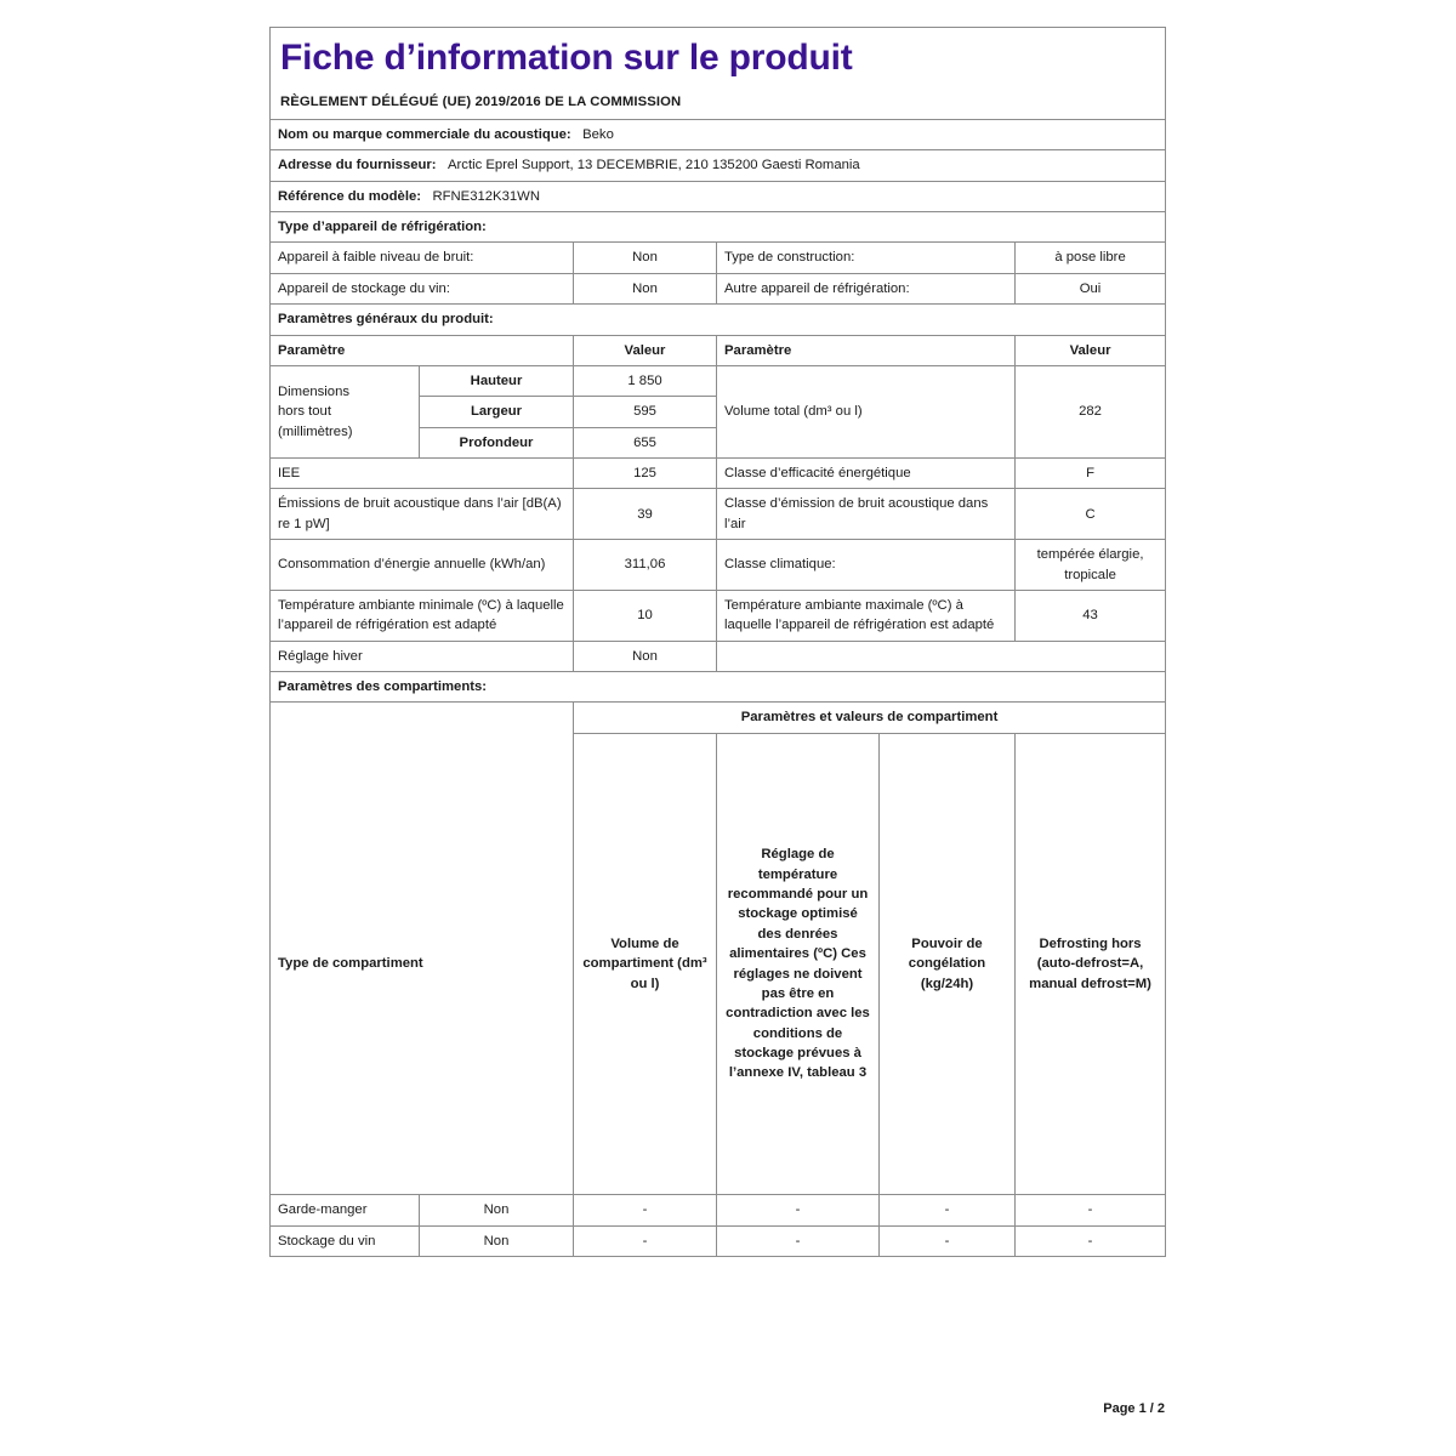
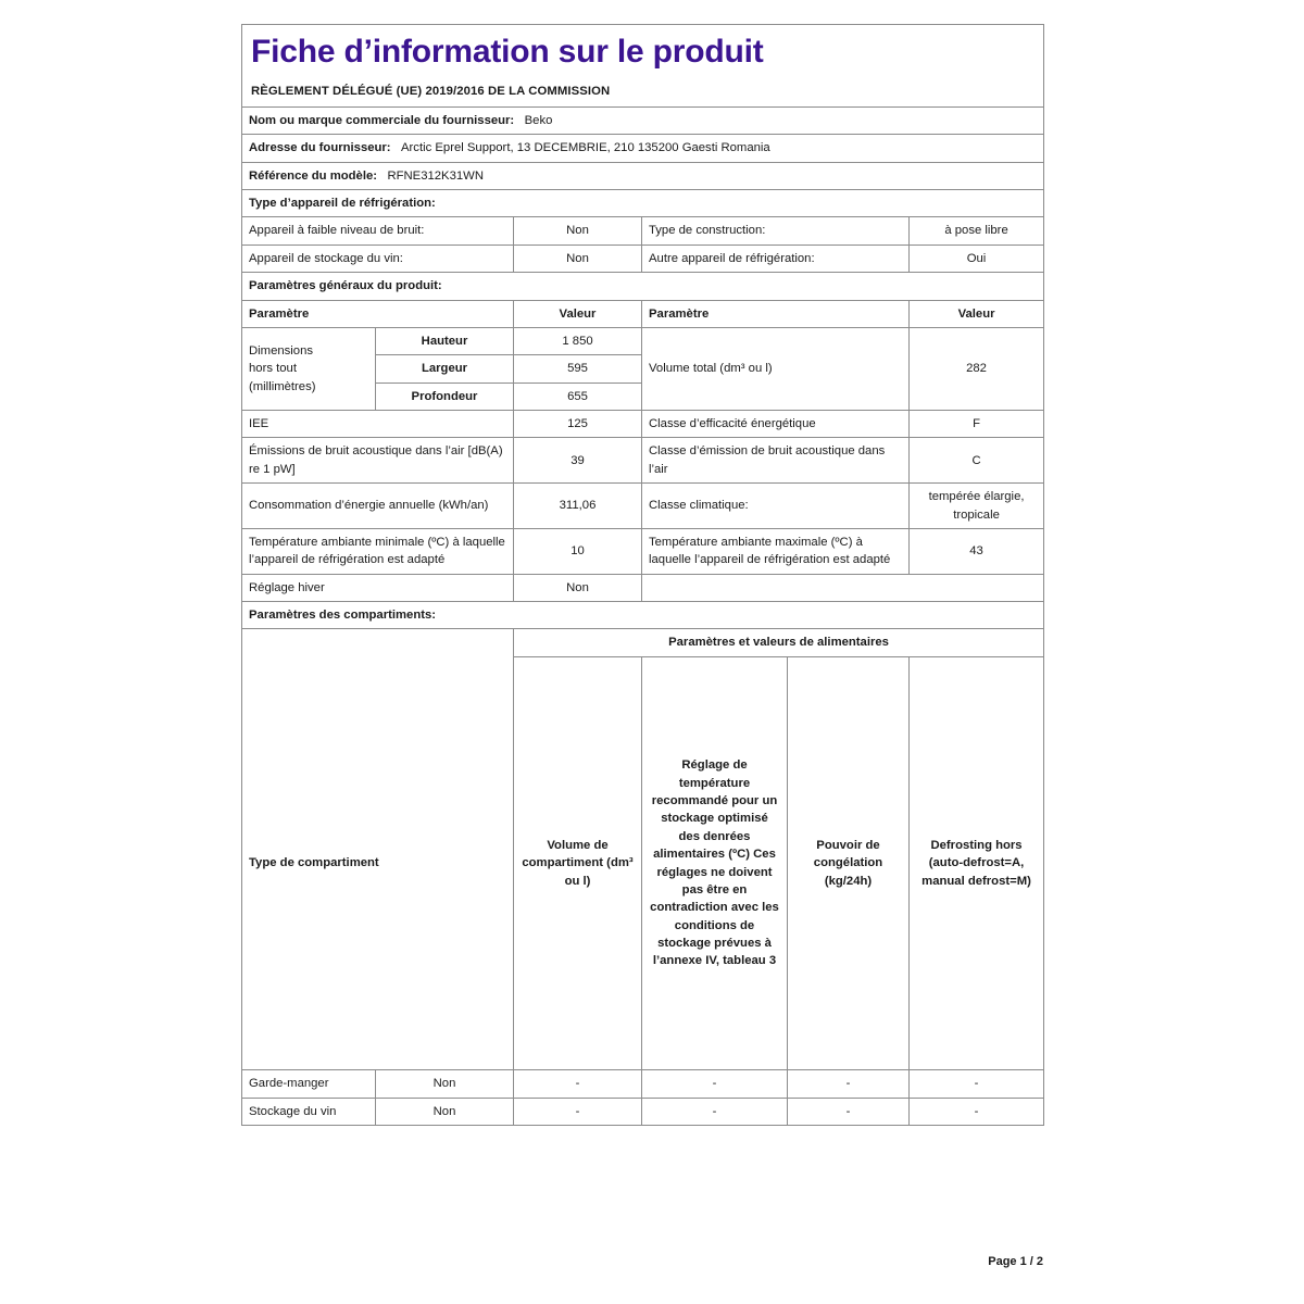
  Fiche d’information sur le produit RÈGLEMENT DÉLÉGUÉ (UE) 2019/2016 DE LA COMMISSION
- Nom ou marque commerciale du acoustique: Beko
+ Nom ou marque commerciale du fournisseur: Beko
  Adresse du fournisseur: Arctic Eprel Support, 13 DECEMBRIE, 210 135200 Gaesti Romania
  Référence du modèle: RFNE312K31WN
  Type d’appareil de réfrigération:
  Appareil à faible niveau de bruit:	Non	Type de construction:	à pose libre
  Appareil de stockage du vin:	Non	Autre appareil de réfrigération:	Oui
  Paramètres généraux du produit:
  Paramètre	Valeur	Paramètre	Valeur
  Dimensions hors tout (millimètres)	Hauteur	1 850	Volume total (dm³ ou l)	282
  Largeur	595
  Profondeur	655
  IEE	125	Classe d’efficacité énergétique	F
  Émissions de bruit acoustique dans l’air [dB(A) re 1 pW]	39	Classe d’émission de bruit acoustique dans l’air	C
  Consommation d’énergie annuelle (kWh/an)	311,06	Classe climatique:	tempérée élargie, tropicale
  Température ambiante minimale (ºC) à laquelle l’appareil de réfrigération est adapté	10	Température ambiante maximale (ºC) à laquelle l’appareil de réfrigération est adapté	43
  Réglage hiver	Non
  Paramètres des compartiments:
- 	Paramètres et valeurs de compartiment
+ 	Paramètres et valeurs de alimentaires
  Type de compartiment	Volume de compartiment (dm³ ou l)	Réglage de température recommandé pour un stockage optimisé des denrées alimentaires (ºC) Ces réglages ne doivent pas être en contradiction avec les conditions de stockage prévues à l’annexe IV, tableau 3	Pouvoir de congélation (kg/24h)	Defrosting hors (auto-defrost=A, manual defrost=M)
  Garde-manger	Non	-	-	-	-
  Stockage du vin	Non	-	-	-	-
  Page 1 / 2
